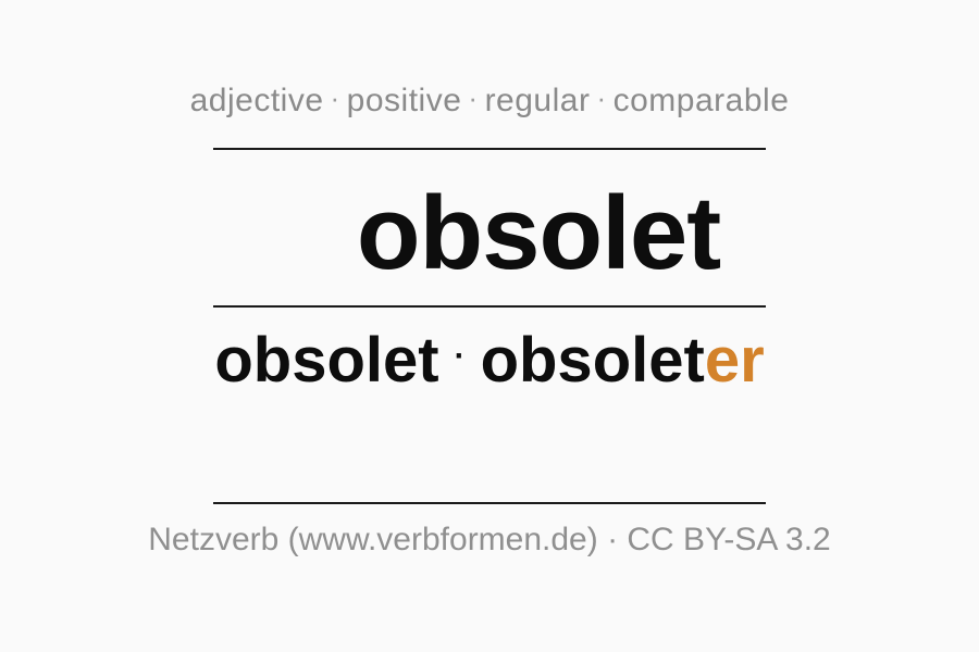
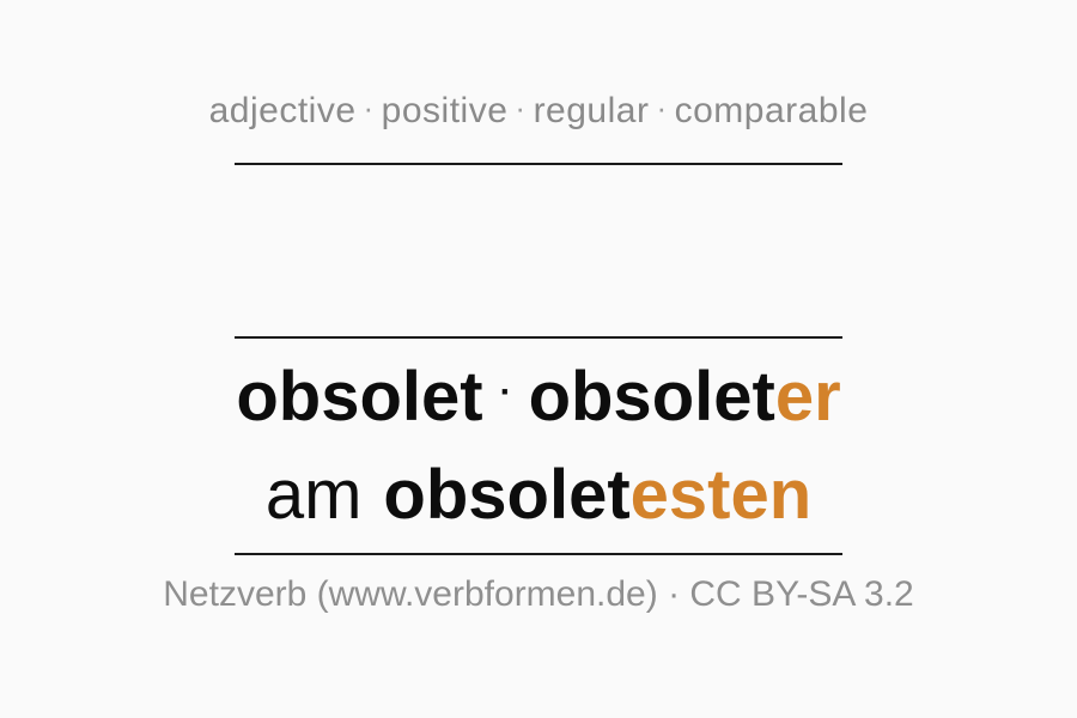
  adjective · positive · regular · comparable
- obsolet
  obsolet · obsoleter
+ am obsoletesten
  Netzverb (www.verbformen.de) · CC BY-SA 3.2
